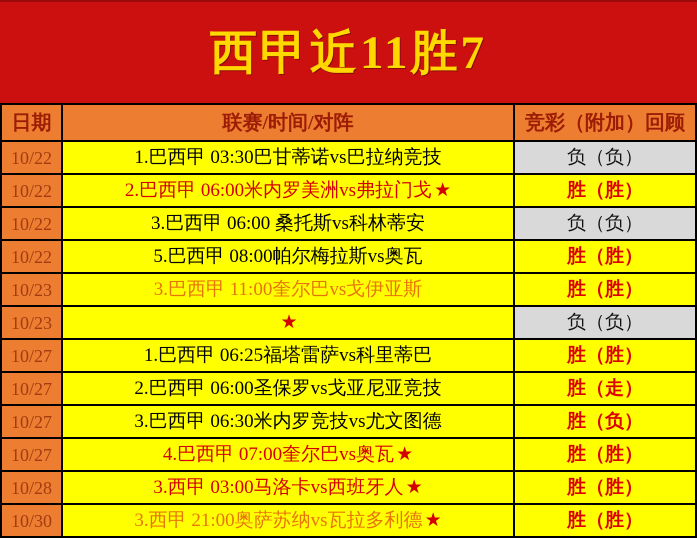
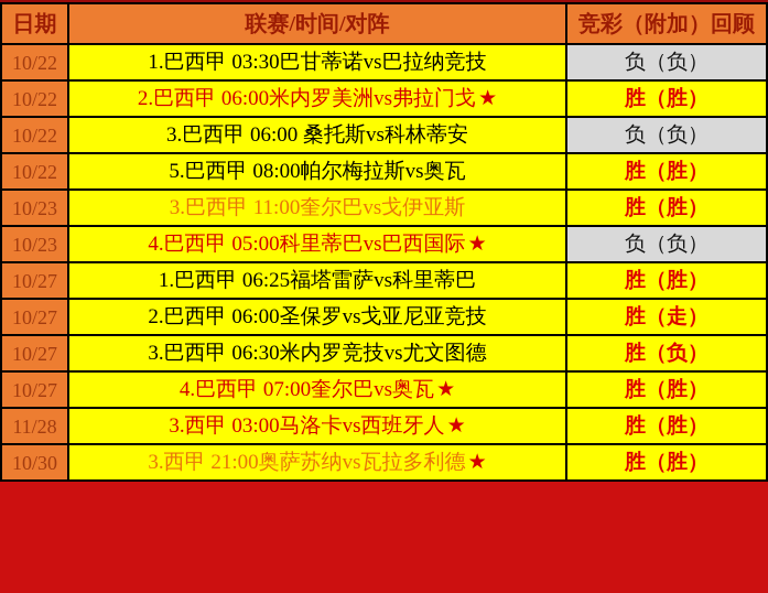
- 西甲近11胜7
  日期
  联赛/时间/对阵
  竞彩（附加）回顾
  10/22
  1.巴西甲 03:30巴甘蒂诺vs巴拉纳竞技
  负（负）
  10/22
  2.巴西甲 06:00米内罗美洲vs弗拉门戈
  ★
  胜（胜）
  10/22
  3.巴西甲 06:00 桑托斯vs科林蒂安
  负（负）
  10/22
  5.巴西甲 08:00帕尔梅拉斯vs奥瓦
  胜（胜）
  10/23
  3.巴西甲 11:00奎尔巴vs戈伊亚斯
  胜（胜）
  10/23
+ 4.巴西甲 05:00科里蒂巴vs巴西国际
  ★
  负（负）
  10/27
  1.巴西甲 06:25福塔雷萨vs科里蒂巴
  胜（胜）
  10/27
  2.巴西甲 06:00圣保罗vs戈亚尼亚竞技
  胜（走）
  10/27
  3.巴西甲 06:30米内罗竞技vs尤文图德
  胜（负）
  10/27
  4.巴西甲 07:00奎尔巴vs奥瓦
  ★
  胜（胜）
- 10/28
+ 11/28
  3.西甲 03:00马洛卡vs西班牙人
  ★
  胜（胜）
  10/30
  3.西甲 21:00奥萨苏纳vs瓦拉多利德
  ★
  胜（胜）
